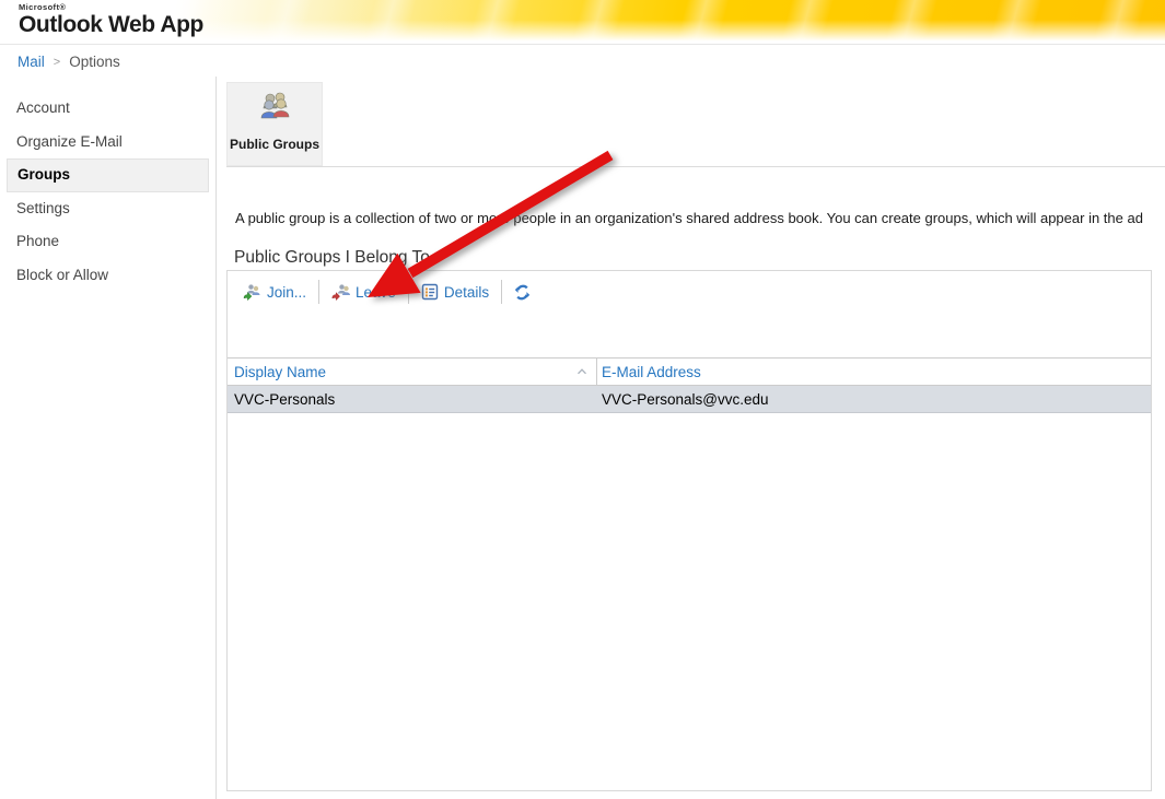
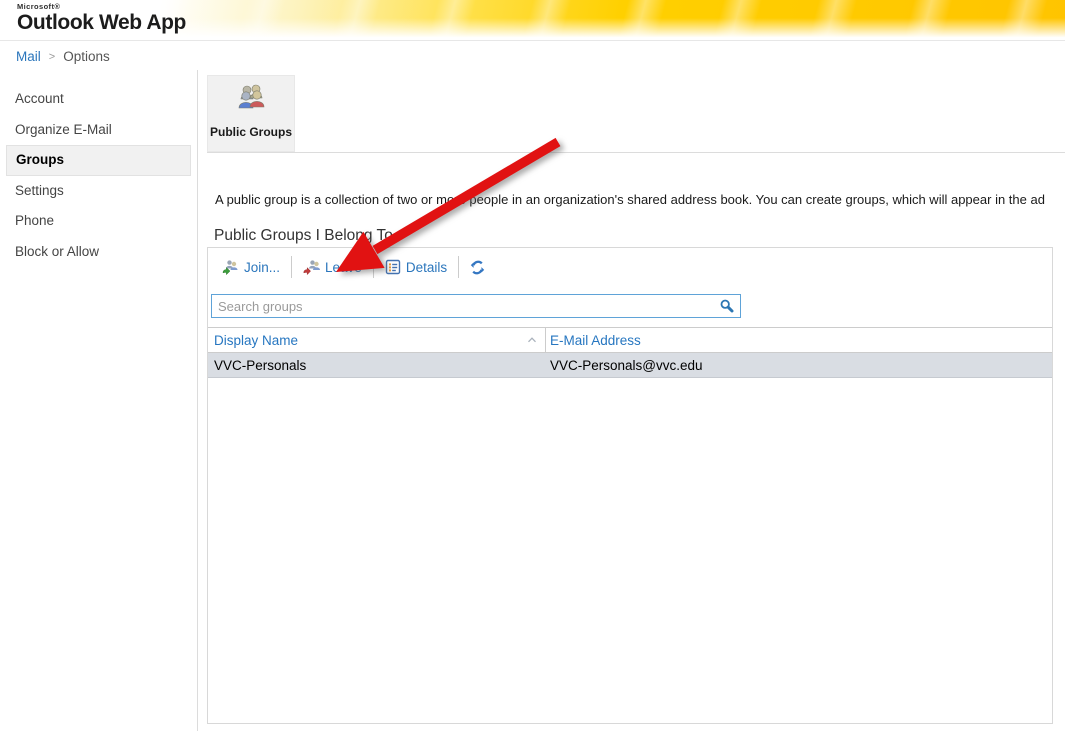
  Microsoft®
  Outlook Web App
  Mail
  >
  Options
  Account
  Organize E-Mail
  Groups
  Settings
  Phone
  Block or Allow
  Public Groups
  A public group is a collection of two or mo people in an organization's shared address book. You can create groups, which will appear in the ad
  Public Groups I Belong To
  Join...
  Details
+ Search groups
  Display Name
  E-Mail Address
  VVC-Personals
  VVC-Personals@vvc.edu
